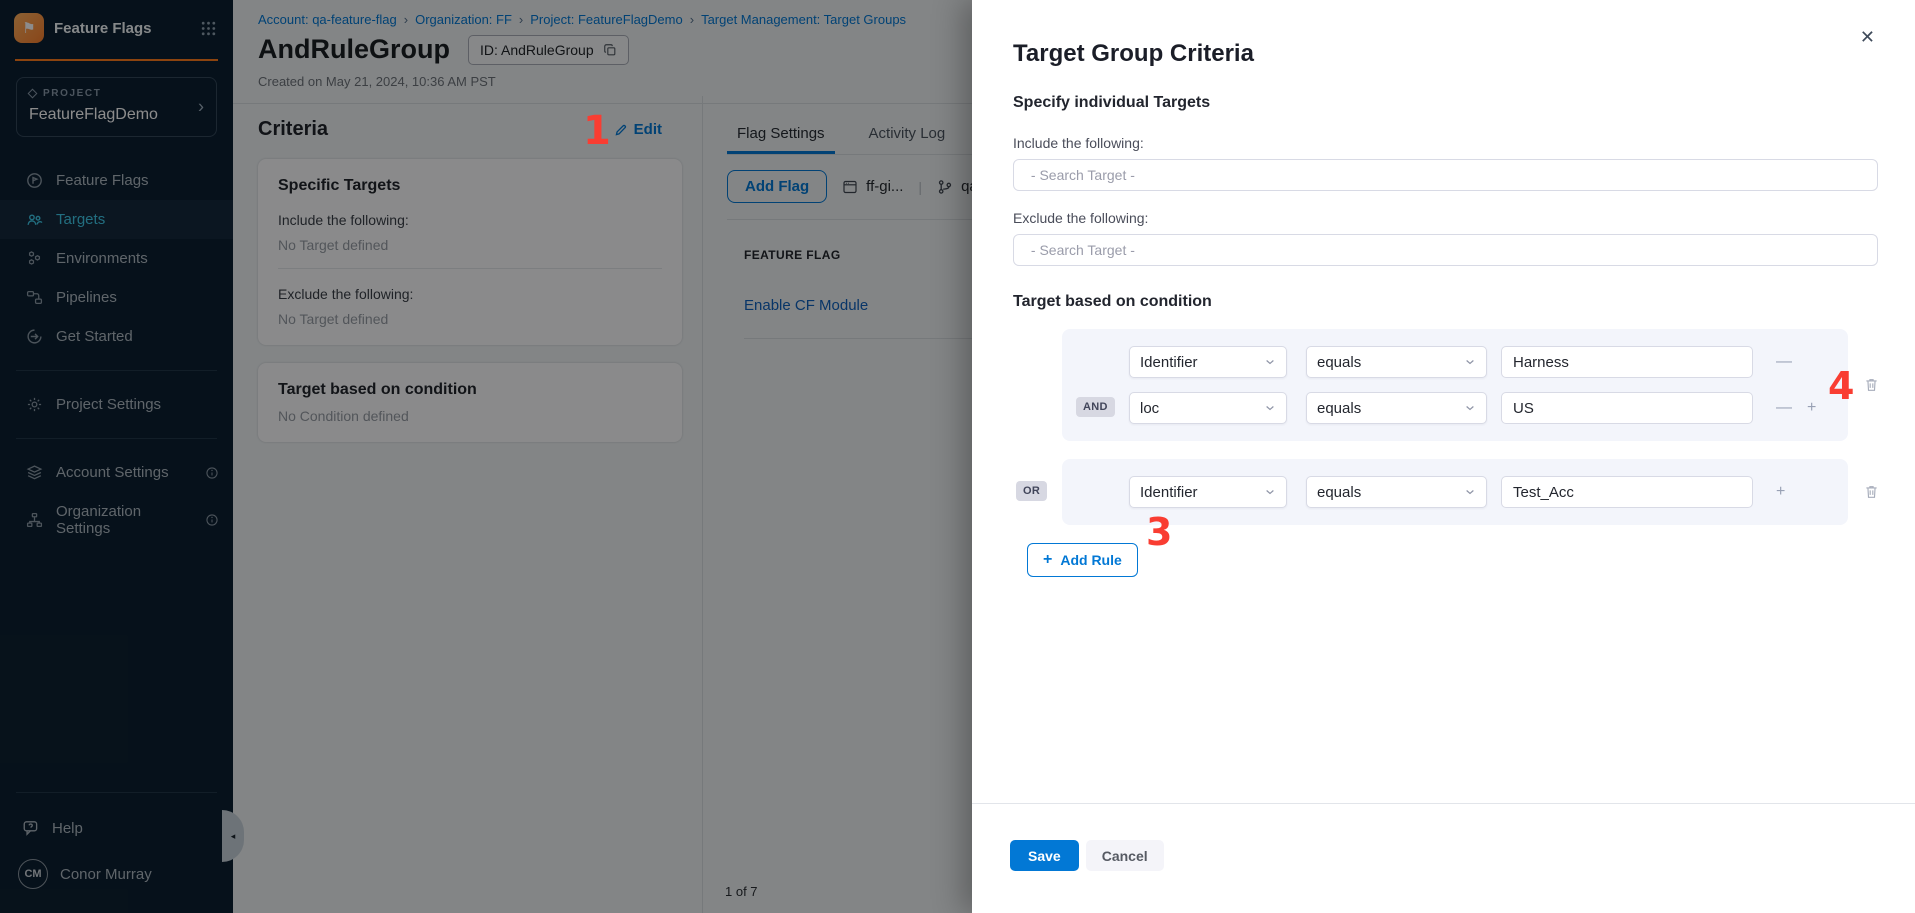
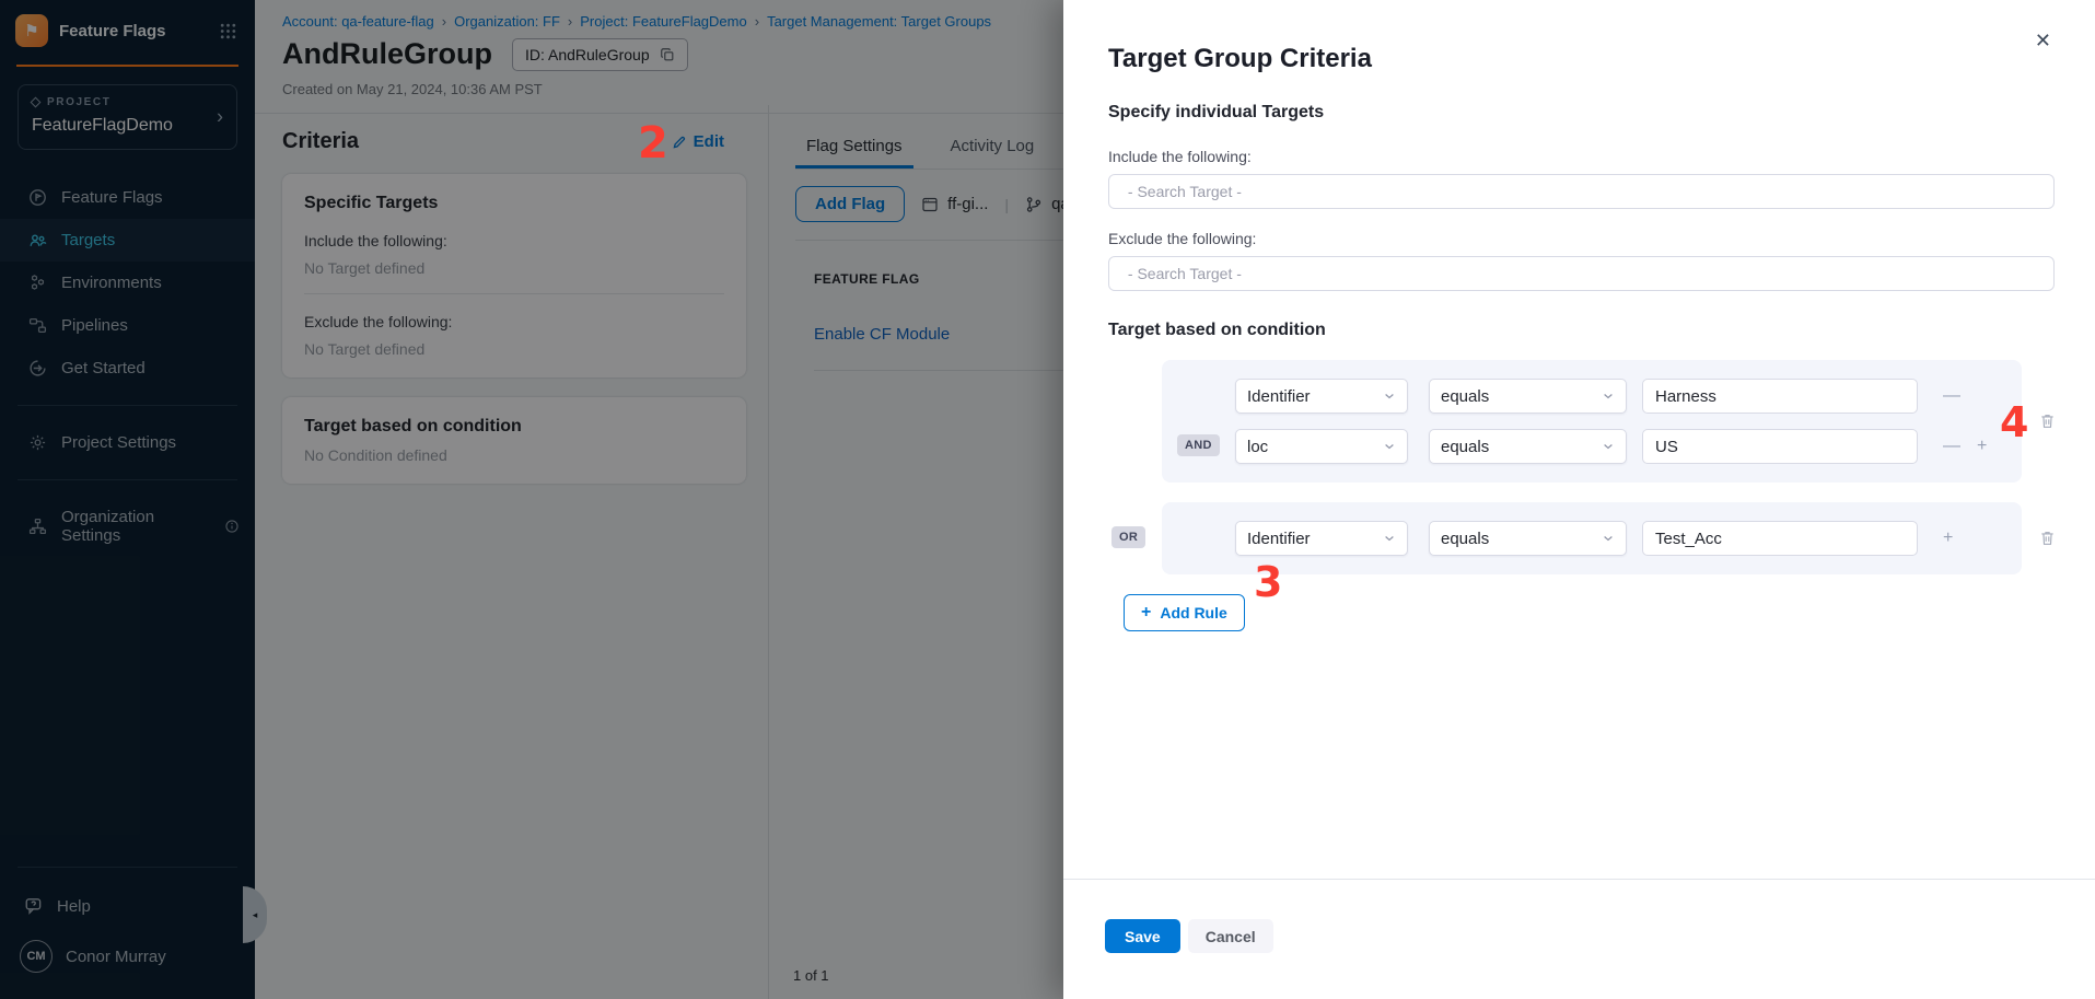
  ⚑
  Feature Flags
  PROJECT
  FeatureFlagDemo
  ›
  Feature Flags
  Targets
  Environments
  Pipelines
  Get Started
  Project Settings
- Account Settings
  Organization Settings
  Help
  CM
  Conor Murray
  ◂
  Account: qa-feature-flag › Organization: FF › Project: FeatureFlagDemo › Target Management: Target Groups
  AndRuleGroup
  ID: AndRuleGroup
  Created on May 21, 2024, 10:36 AM PST
  Criteria
  Edit
  Specific Targets
  Include the following:
  No Target defined
  Exclude the following:
  No Target defined
  Target based on condition
  No Condition defined
  Flag Settings
  Activity Log
  Add Flag
  ff-gi...
  |
  FEATURE FLAG
  Enable CF Module
- 1 of 7
+ 1 of 1
  ✕
  Target Group Criteria
  Specify individual Targets
  Include the following:
  - Search Target -
  Exclude the following:
  - Search Target -
  Target based on condition
  AND
  Identifier
  equals
  Harness
  —
  loc
  equals
  US
  —
  +
  OR
  Identifier
  equals
  Test_Acc
  +
  +
  Add Rule
  Save
  Cancel
- 1
+ 2
  3
  4
